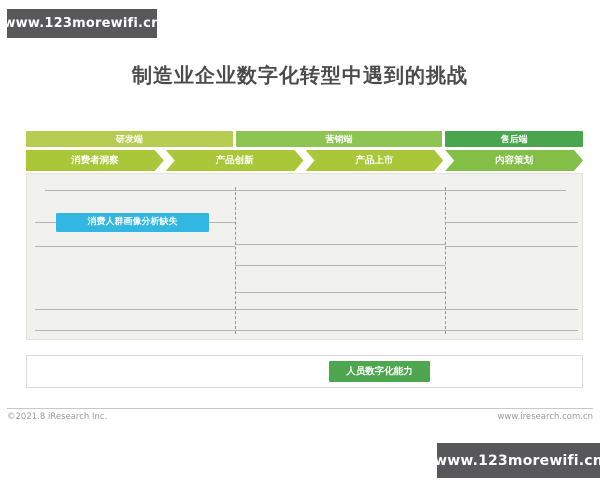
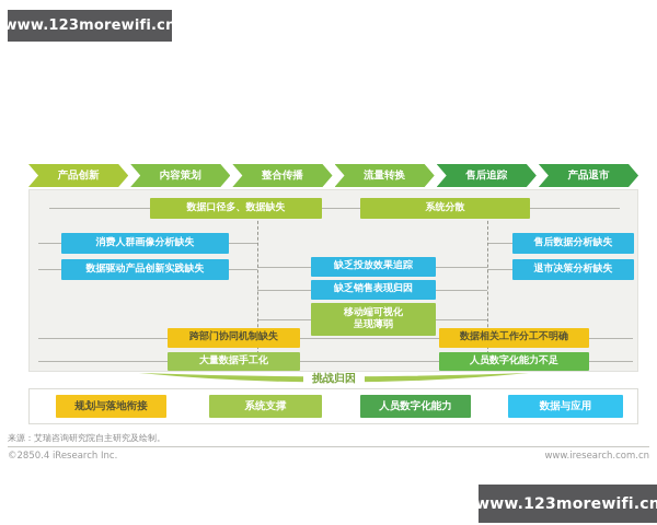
  www.123morewifi.cn
- 制造业企业数字化转型中遇到的挑战
- 研发端
- 营销端
- 售后端
- 消费者洞察
  产品创新
- 产品上市
  内容策划
+ 整合传播
+ 流量转换
+ 售后追踪
+ 产品退市
+ 数据口径多、数据缺失
+ 系统分散
  消费人群画像分析缺失
+ 数据驱动产品创新实践缺失
+ 售后数据分析缺失
+ 退市决策分析缺失
+ 缺乏投放效果追踪
+ 缺乏销售表现归因
+ 移动端可视化
+ 呈现薄弱
+ 跨部门协同机制缺失
+ 大量数据手工化
+ 数据相关工作分工不明确
+ 人员数字化能力不足
+ 挑战归因
+ 规划与落地衔接
+ 系统支撑
  人员数字化能力
+ 数据与应用
+ 来源：艾瑞咨询研究院自主研究及绘制。
- ©2021.8 iResearch Inc.
+ ©2850.4 iResearch Inc.
  www.iresearch.com.cn
  www.123morewifi.cn
